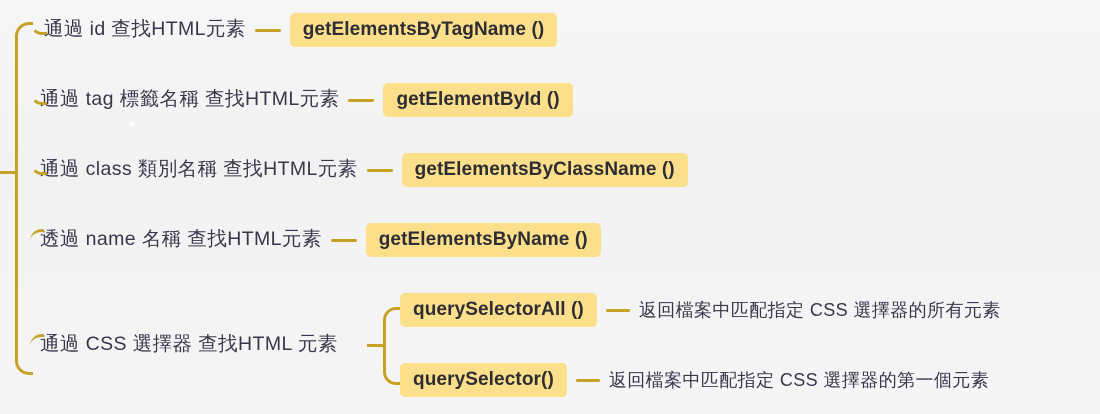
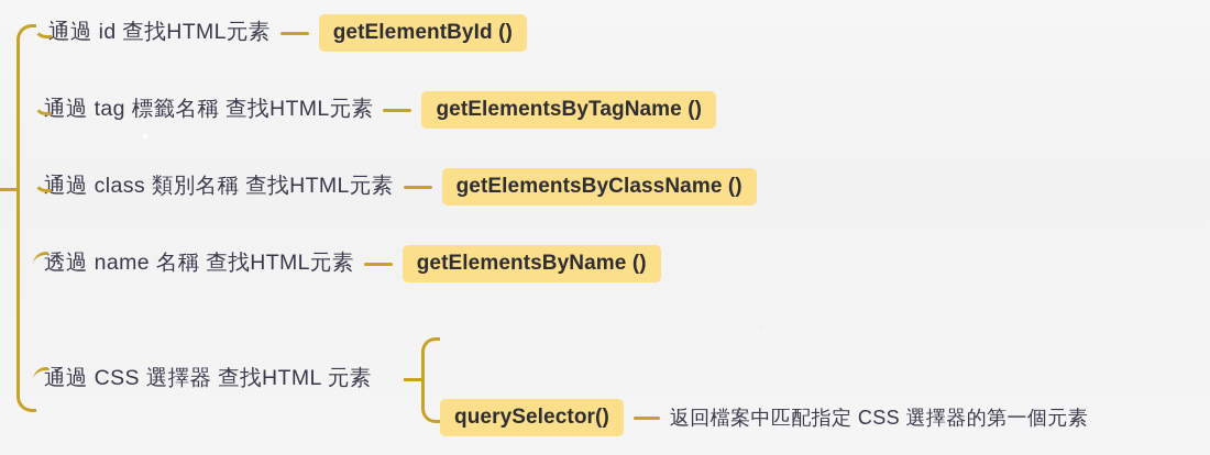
  通過 id 查找HTML元素
- getElementsByTagName ()
+ getElementById ()
  通過 tag 標籤名稱 查找HTML元素
- getElementById ()
+ getElementsByTagName ()
  通過 class 類別名稱 查找HTML元素
  getElementsByClassName ()
  透過 name 名稱 查找HTML元素
  getElementsByName ()
  通過 CSS 選擇器 查找HTML 元素
- querySelectorAll ()
- 返回檔案中匹配指定 CSS 選擇器的所有元素
  querySelector()
  返回檔案中匹配指定 CSS 選擇器的第一個元素
